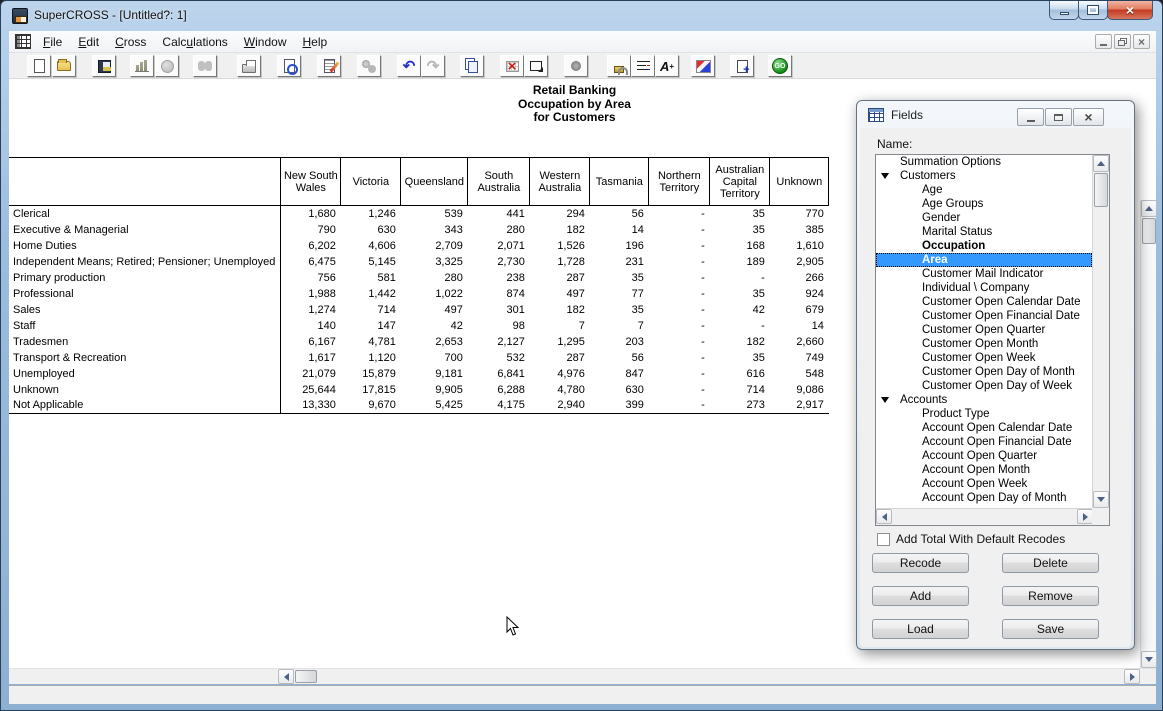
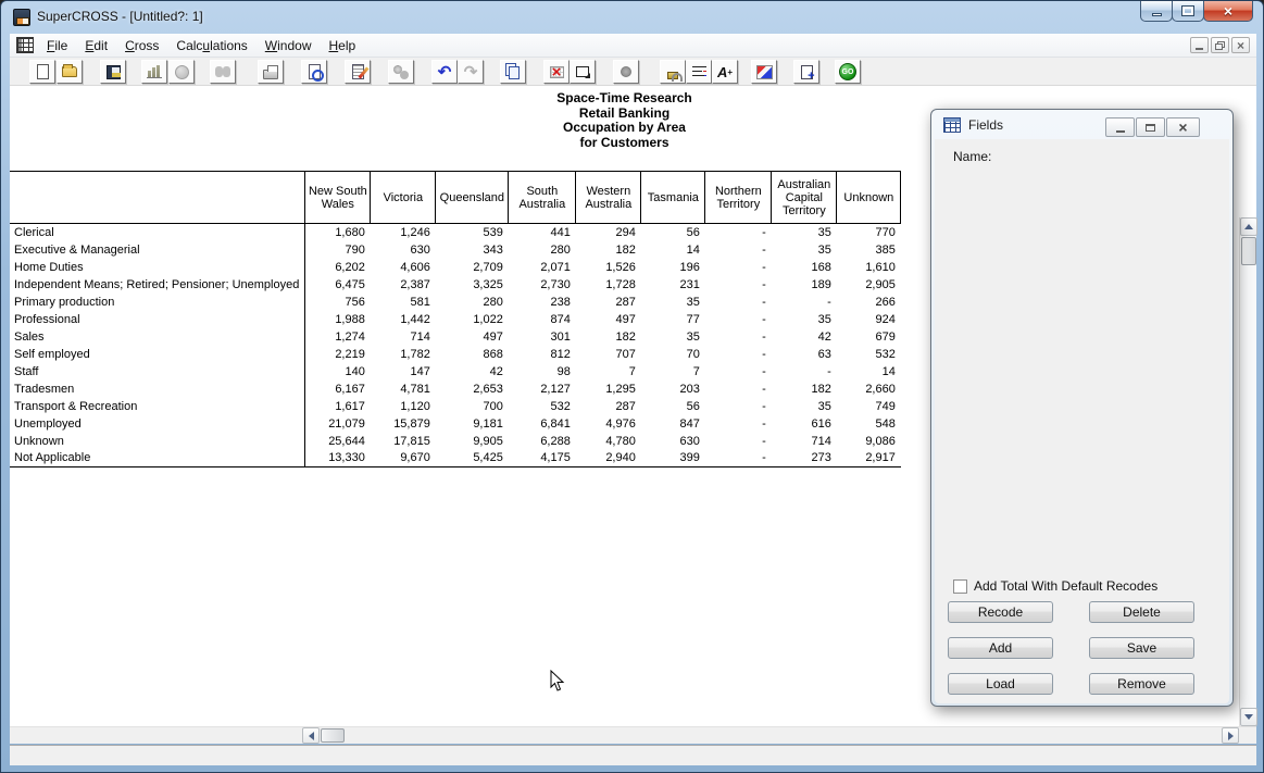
  SuperCROSS - [Untitled?: 1]
  ×
  File
  Edit
  Cross
  Calculations
  Window
  Help
  ×
  ↶
  ↷
  ×
  A
  +
+ Space-Time Research
  Retail Banking
  Occupation by Area
  for Customers
  	New South Wales	Victoria	Queensland	South Australia	Western Australia	Tasmania	Northern Territory	Australian Capital Territory	Unknown
  Clerical	1,680	1,246	539	441	294	56	-	35	770
  Executive & Managerial	790	630	343	280	182	14	-	35	385
  Home Duties	6,202	4,606	2,709	2,071	1,526	196	-	168	1,610
- Independent Means; Retired; Pensioner; Unemployed	6,475	5,145	3,325	2,730	1,728	231	-	189	2,905
+ Independent Means; Retired; Pensioner; Unemployed	6,475	2,387	3,325	2,730	1,728	231	-	189	2,905
  Primary production	756	581	280	238	287	35	-	-	266
  Professional	1,988	1,442	1,022	874	497	77	-	35	924
  Sales	1,274	714	497	301	182	35	-	42	679
+ Self employed	2,219	1,782	868	812	707	70	-	63	532
  Staff	140	147	42	98	7	7	-	-	14
  Tradesmen	6,167	4,781	2,653	2,127	1,295	203	-	182	2,660
  Transport & Recreation	1,617	1,120	700	532	287	56	-	35	749
  Unemployed	21,079	15,879	9,181	6,841	4,976	847	-	616	548
  Unknown	25,644	17,815	9,905	6,288	4,780	630	-	714	9,086
  Not Applicable	13,330	9,670	5,425	4,175	2,940	399	-	273	2,917
  Fields
  ×
  Name:
- Summation Options
- Customers
- Age
- Age Groups
- Gender
- Marital Status
- Occupation
- Area
- Customer Mail Indicator
- Individual \ Company
- Customer Open Calendar Date
- Customer Open Financial Date
- Customer Open Quarter
- Customer Open Month
- Customer Open Week
- Customer Open Day of Month
- Customer Open Day of Week
- Accounts
- Product Type
- Account Open Calendar Date
- Account Open Financial Date
- Account Open Quarter
- Account Open Month
- Account Open Week
- Account Open Day of Month
  Add Total With Default Recodes
  Recode
  Delete
  Add
- Remove
+ Save
  Load
- Save
+ Remove
